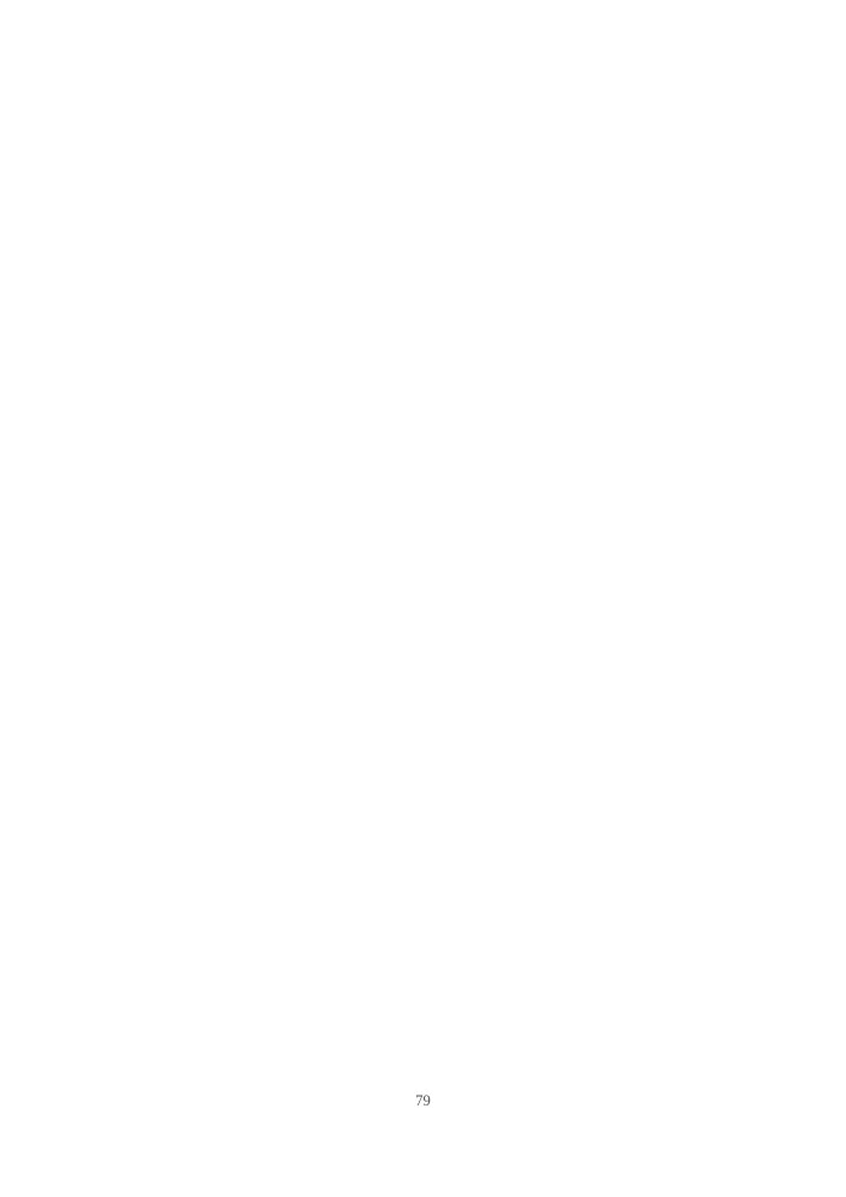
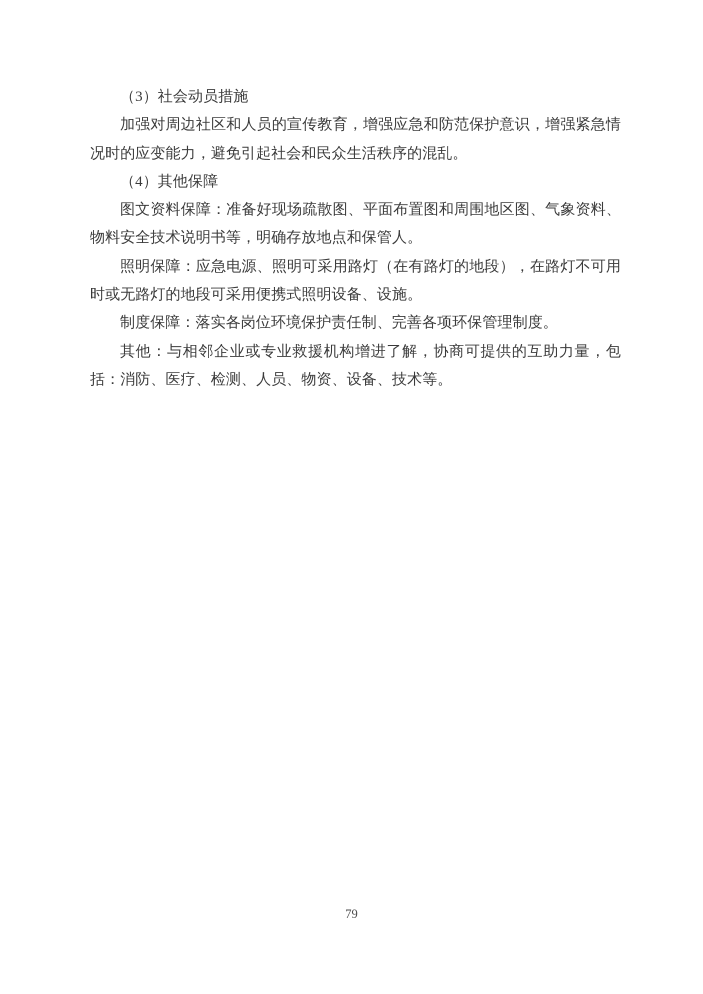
+ （3）社会动员措施
+ 加强对周边社区和人员的宣传教育，增强应急和防范保护意识，增强紧急情况时的应变能力，避免引起社会和民众生活秩序的混乱。
+ （4）其他保障
+ 图文资料保障：准备好现场疏散图、平面布置图和周围地区图、气象资料、物料安全技术说明书等，明确存放地点和保管人。
+ 照明保障：应急电源、照明可采用路灯（在有路灯的地段），在路灯不可用时或无路灯的地段可采用便携式照明设备、设施。
+ 制度保障：落实各岗位环境保护责任制、完善各项环保管理制度。
+ 其他：与相邻企业或专业救援机构增进了解，协商可提供的互助力量，包括：消防、医疗、检测、人员、物资、设备、技术等。
  79
